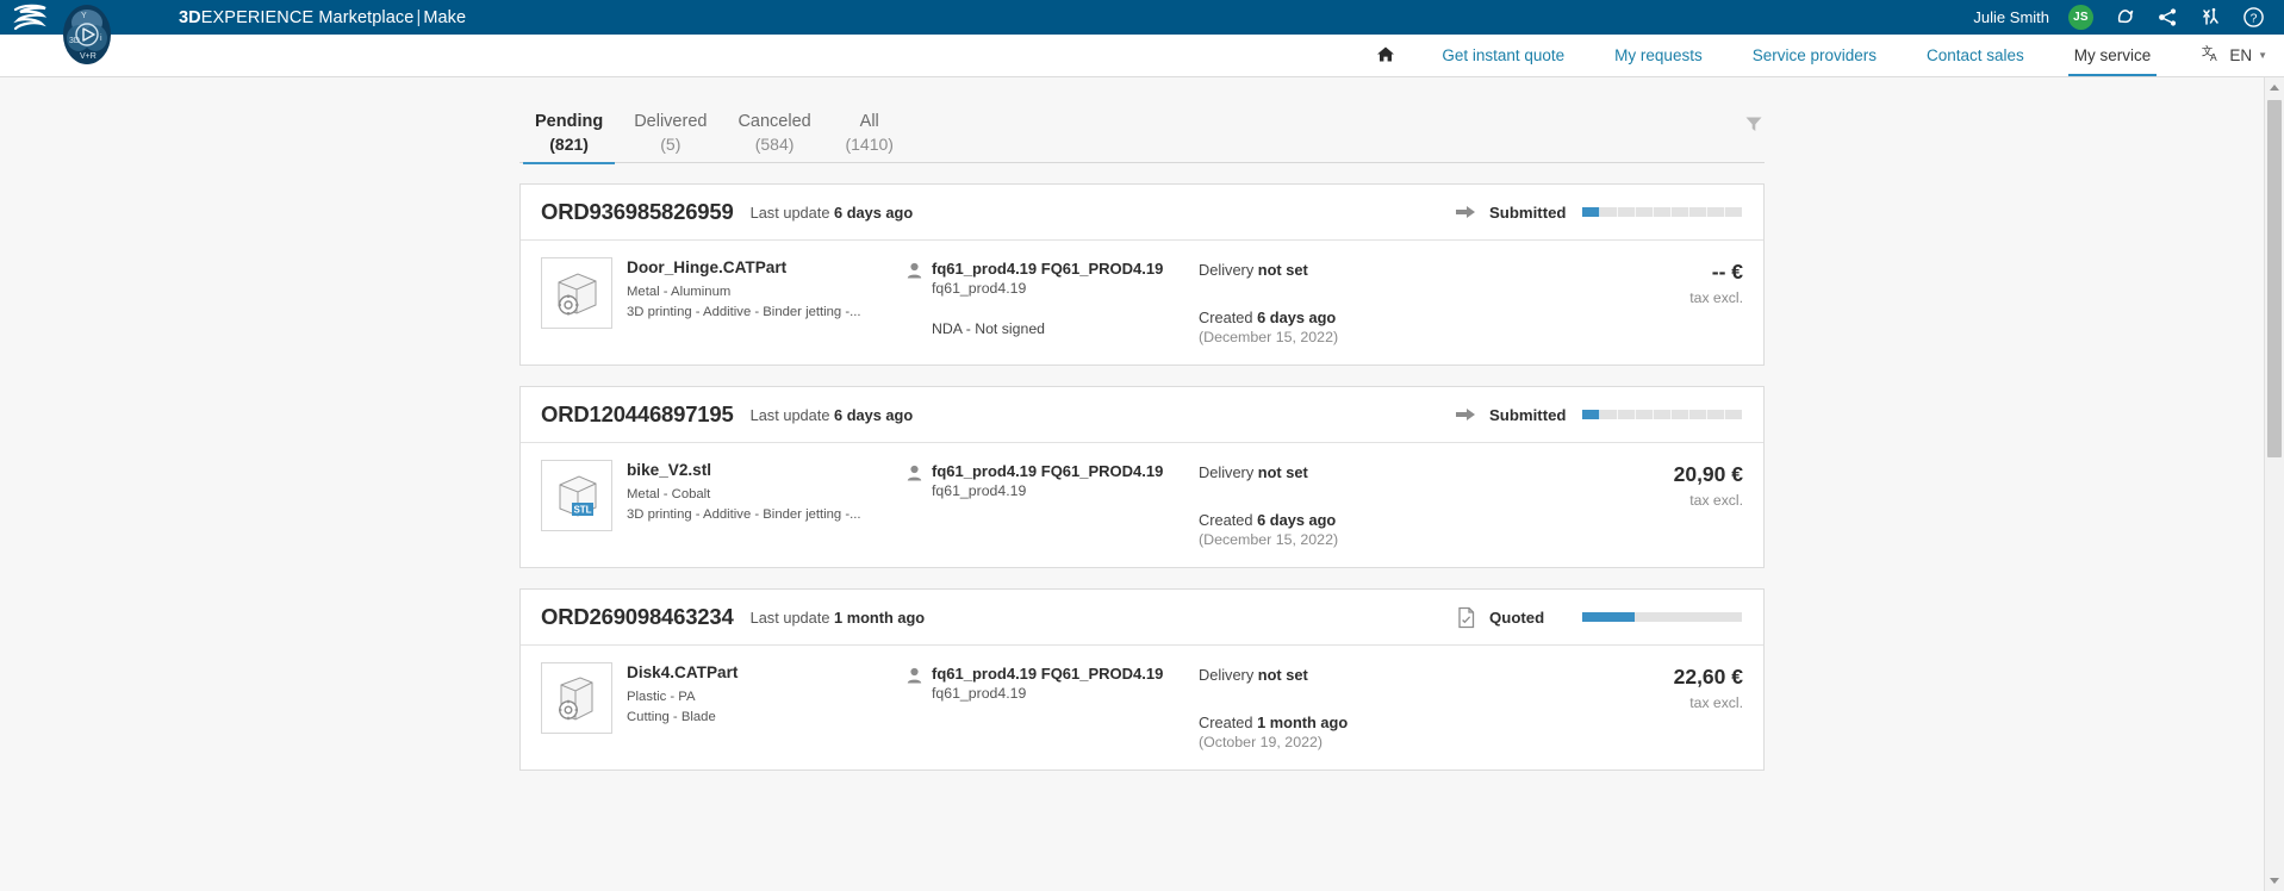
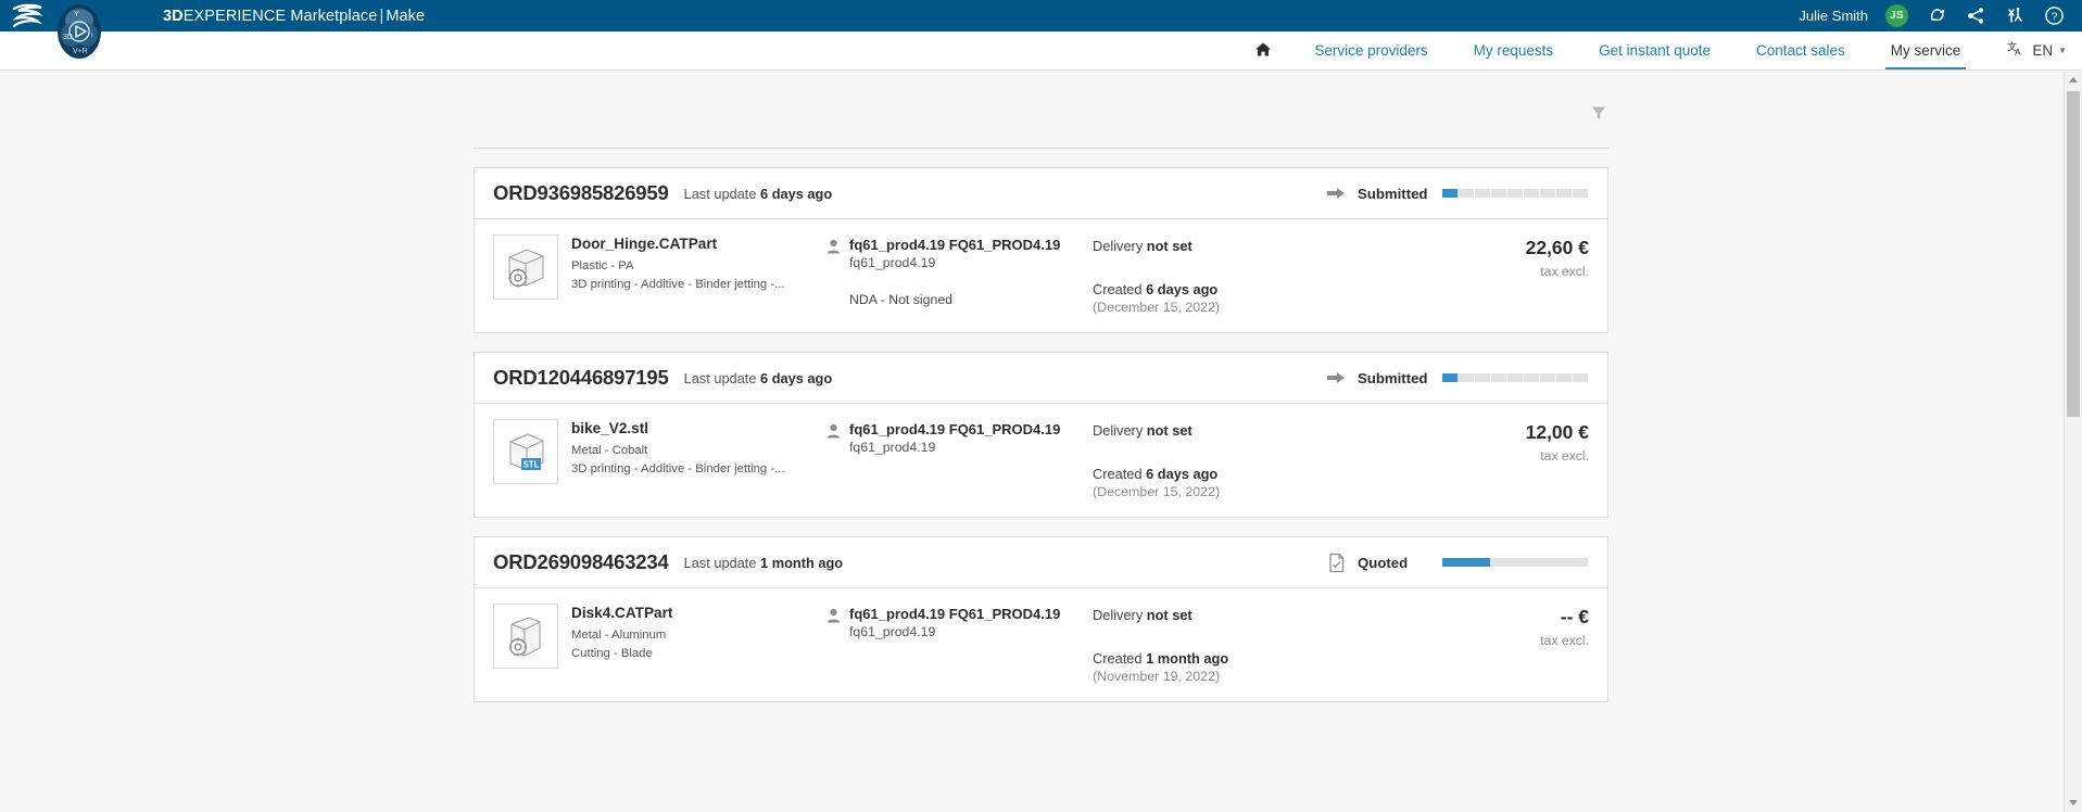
  3DEXPERIENCE Marketplace | Make
  Julie Smith
  JS
  ?
- Get instant quote
+ Service providers
  My requests
- Service providers
+ Get instant quote
  Contact sales
  My service
  文
  A
  EN
  ▼
- Pending
- (821)
- Delivered
- (5)
- Canceled
- (584)
- All
- (1410)
  ORD936985826959
  Last update 6 days ago
  Submitted
  Door_Hinge.CATPart
- Metal - Aluminum
+ Plastic - PA
  3D printing - Additive - Binder jetting -...
  fq61_prod4.19 FQ61_PROD4.19
  fq61_prod4.19
  NDA - Not signed
  Delivery not set
  Created 6 days ago
  (December 15, 2022)
- -- €
+ 22,60 €
  tax excl.
  ORD120446897195
  Last update 6 days ago
  Submitted
  STL
  bike_V2.stl
  Metal - Cobalt
  3D printing - Additive - Binder jetting -...
  fq61_prod4.19 FQ61_PROD4.19
  fq61_prod4.19
  Delivery not set
  Created 6 days ago
  (December 15, 2022)
- 20,90 €
+ 12,00 €
  tax excl.
  ORD269098463234
  Last update 1 month ago
  Quoted
  Disk4.CATPart
- Plastic - PA
+ Metal - Aluminum
  Cutting - Blade
  fq61_prod4.19 FQ61_PROD4.19
  fq61_prod4.19
  Delivery not set
  Created 1 month ago
- (October 19, 2022)
+ (November 19, 2022)
- 22,60 €
+ -- €
  tax excl.
